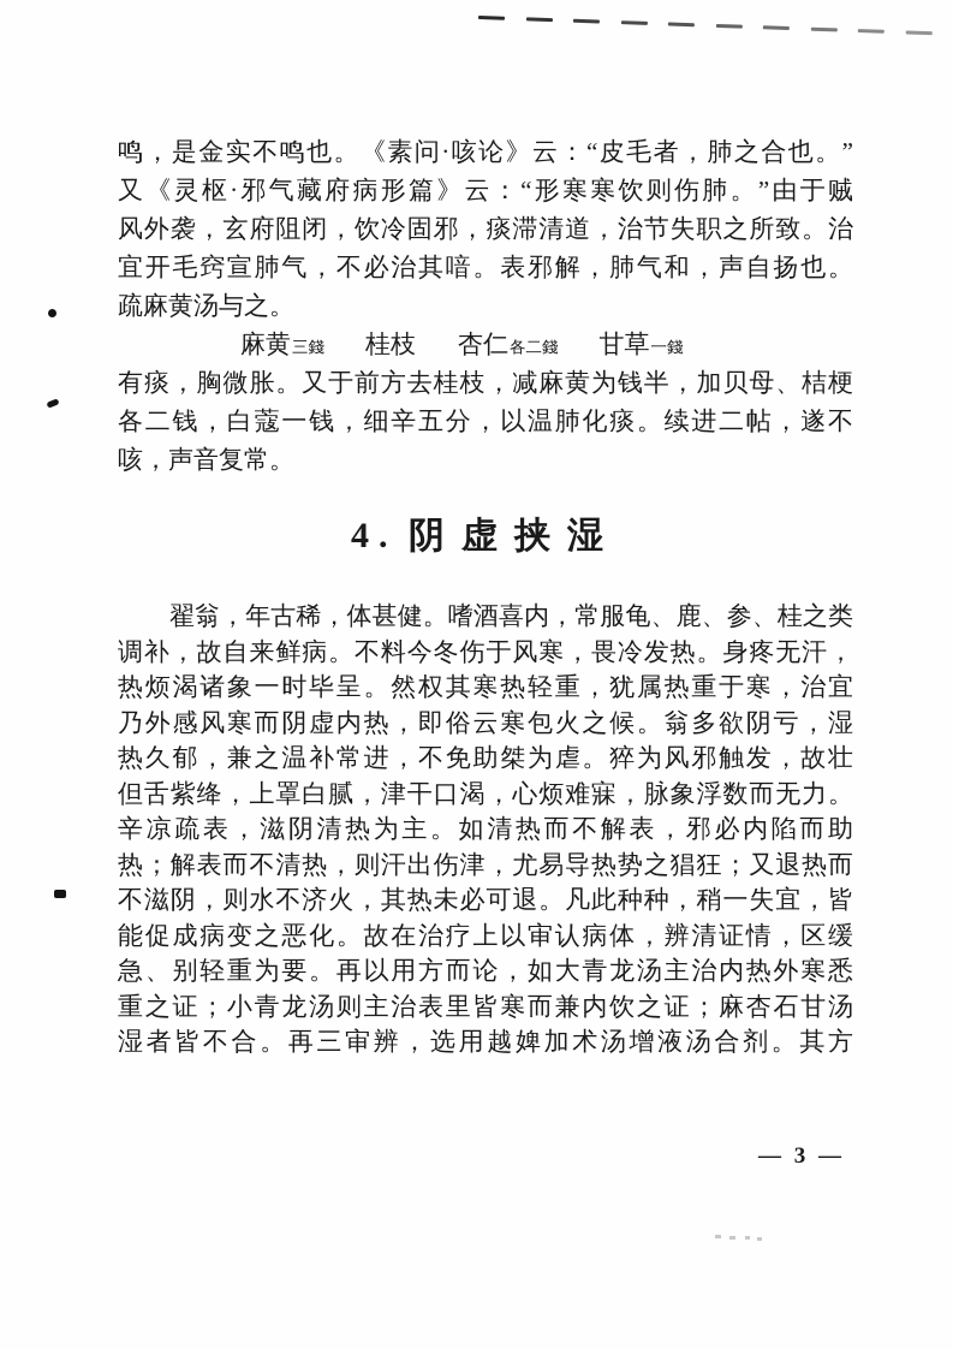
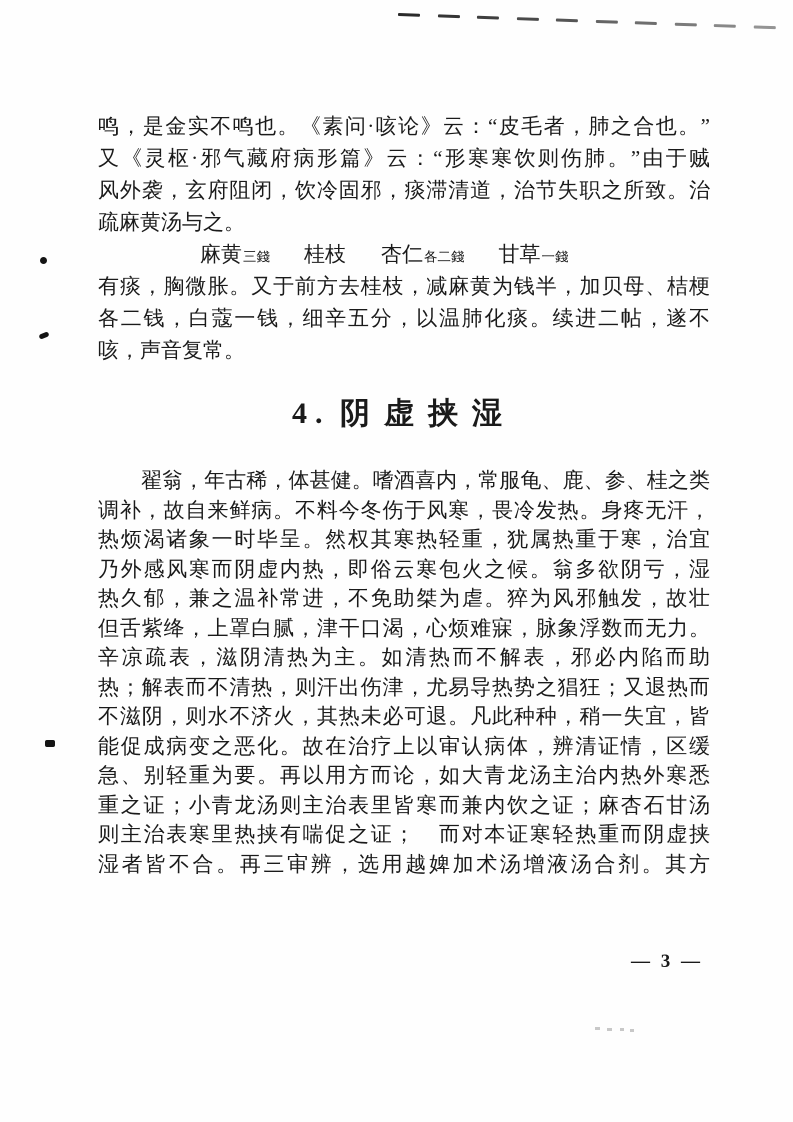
  鸣，是金实不鸣也。《素问·咳论》云：“皮毛者，肺之合也。”
  又《灵枢·邪气藏府病形篇》云：“形寒寒饮则伤肺。”由于贼
  风外袭，玄府阻闭，饮冷固邪，痰滞清道，治节失职之所致。治
- 宜开毛窍宣肺气，不必治其喑。表邪解，肺气和，声自扬也。
  疏麻黄汤与之。
  麻黄
  三錢
  桂枝
  杏仁
  各二錢
  甘草
  一錢
  有痰，胸微胀。又于前方去桂枝，减麻黄为钱半，加贝母、桔梗
  各二钱，白蔻一钱，细辛五分，以温肺化痰。续进二帖，遂不
  咳，声音复常。
  4. 阴虚挟湿
  翟翁，年古稀，体甚健。嗜酒喜内，常服龟、鹿、参、桂之类
  调补，故自来鲜病。不料今冬伤于风寒，畏冷发热。身疼无汗，
  热烦渴诸象一时毕呈。然权其寒热轻重，犹属热重于寒，治宜
  乃外感风寒而阴虚内热，即俗云寒包火之候。翁多欲阴亏，湿
  热久郁，兼之温补常进，不免助桀为虐。猝为风邪触发，故壮
  但舌紫绛，上罩白腻，津干口渴，心烦难寐，脉象浮数而无力。
  辛凉疏表，滋阴清热为主。如清热而不解表，邪必内陷而助
  热；解表而不清热，则汗出伤津，尤易导热势之猖狂；又退热而
  不滋阴，则水不济火，其热未必可退。凡此种种，稍一失宜，皆
  能促成病变之恶化。故在治疗上以审认病体，辨清证情，区缓
  急、别轻重为要。再以用方而论，如大青龙汤主治内热外寒悉
  重之证；小青龙汤则主治表里皆寒而兼内饮之证；麻杏石甘汤
+ 则主治表寒里热挟有喘促之证； 而对本证寒轻热重而阴虚挟
  湿者皆不合。再三审辨，选用越婢加术汤增液汤合剂。其方
  — 3 —
